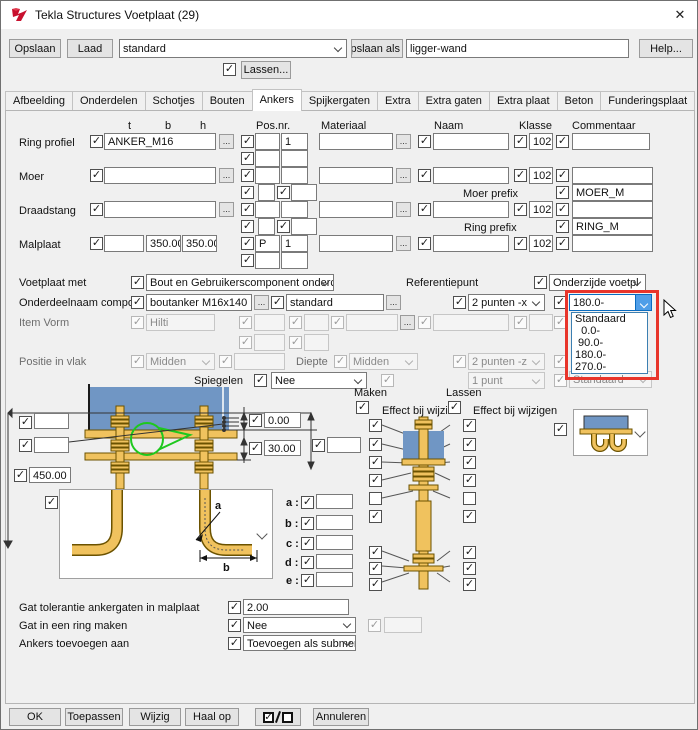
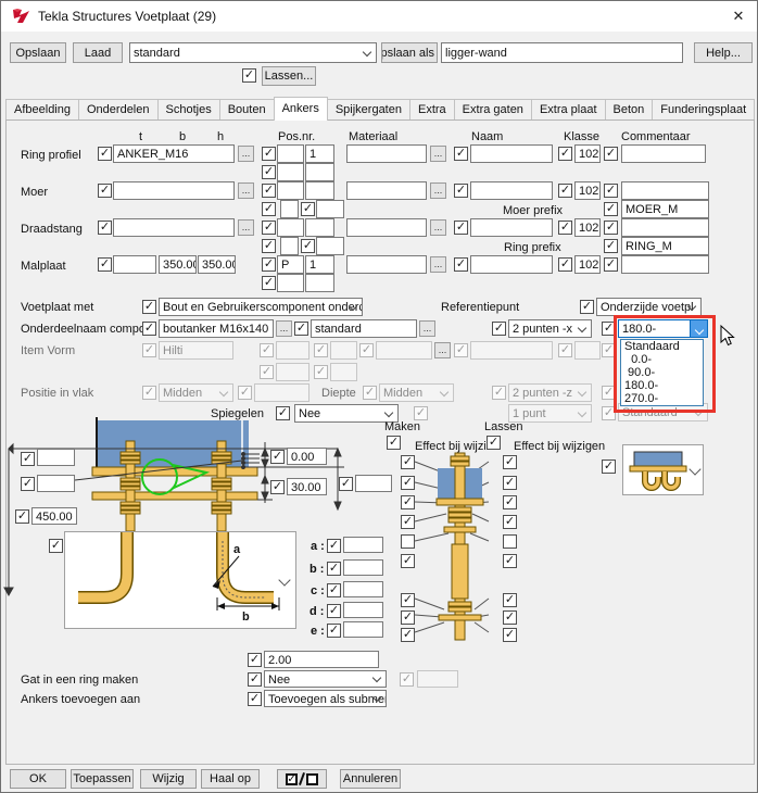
  Tekla Structures Voetplaat (29)
  ✕
  Opslaan
  Laad
  standard
  pslaan als
  ligger-wand
  Help...
  Lassen...
  Afbeelding
  Onderdelen
  Schotjes
  Bouten
  Ankers
  Spijkergaten
  Extra
  Extra gaten
  Extra plaat
  Beton
  Funderingsplaat
  t
  b
  h
  Pos.nr.
  Materiaal
  Naam
  Klasse
  Commentaar
  Ring profiel
  ANKER_M16
  ...
  1
  ...
  102
  Moer
  ...
  ...
  102
  Moer prefix
  MOER_M
  Draadstang
  ...
  ...
  102
  Ring prefix
  RING_M
  Malplaat
  350.00
  350.00
  P
  1
  ...
  102
  Voetplaat met
  Bout en Gebruikerscomponent onderc
  Referentiepunt
  Onderzijde voetpl
  Onderdeelnaam comp
  boutanker M16x140
  ...
  standard
  ...
  2 punten -x
  180.0-
  Item Vorm
  Hilti
  ...
  Positie in vlak
  Midden
  Diepte
  Midden
  2 punten -z
  Spiegelen
  Nee
  1 punt
  Standaard
  Standaard
  0.0-
  90.0-
  180.0-
  270.0-
  0.00
  30.00
  450.00
  a
  b
  a :
  b :
  c :
  d :
  e :
  Maken
  Lassen
  Effect bij wijzi
  Effect bij wijzigen
- Gat tolerantie ankergaten in malplaat
  2.00
  Gat in een ring maken
  Nee
  Ankers toevoegen aan
  Toevoegen als submer
  OK
  Toepassen
  Wijzig
  Haal op
  ✓
  Annuleren
